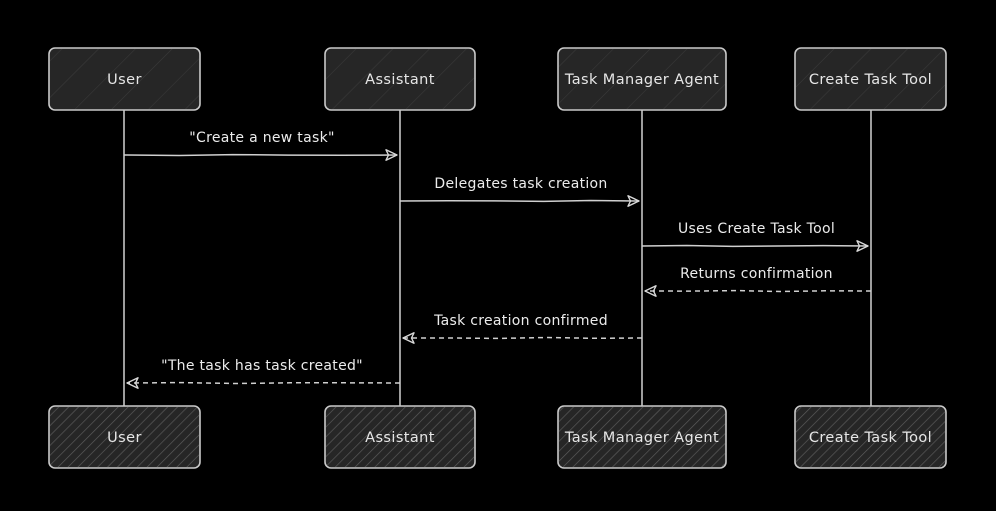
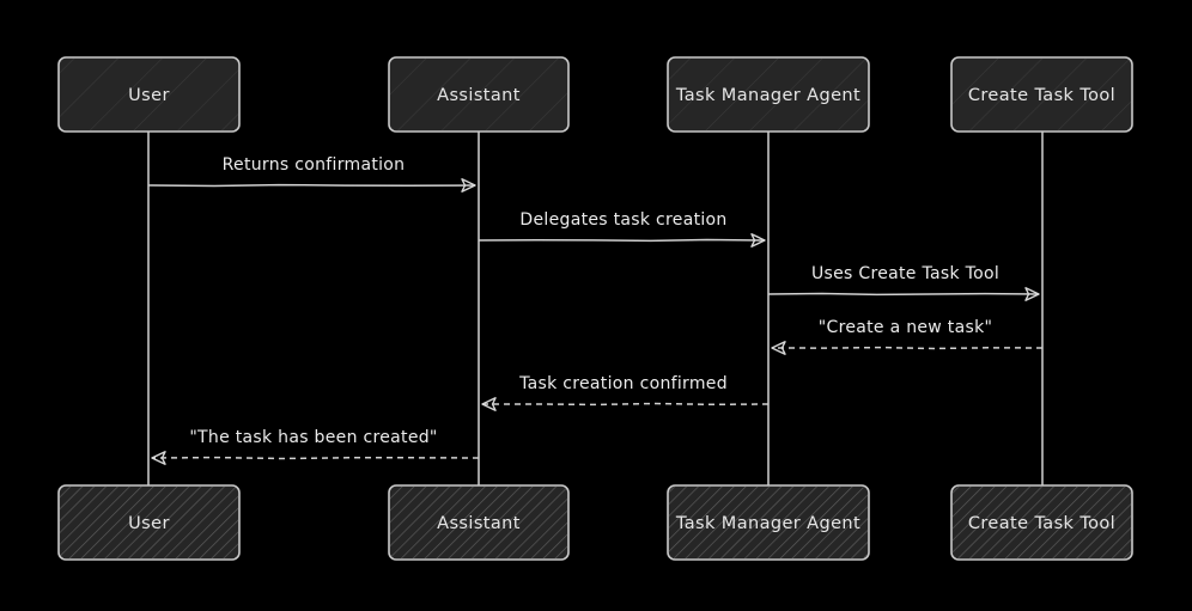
  User
  Assistant
  Task Manager Agent
  Create Task Tool
  User
  Assistant
  Task Manager Agent
  Create Task Tool
- "Create a new task"
+ Returns confirmation
  Delegates task creation
  Uses Create Task Tool
- Returns confirmation
+ "Create a new task"
  Task creation confirmed
- "The task has task created"
+ "The task has been created"
